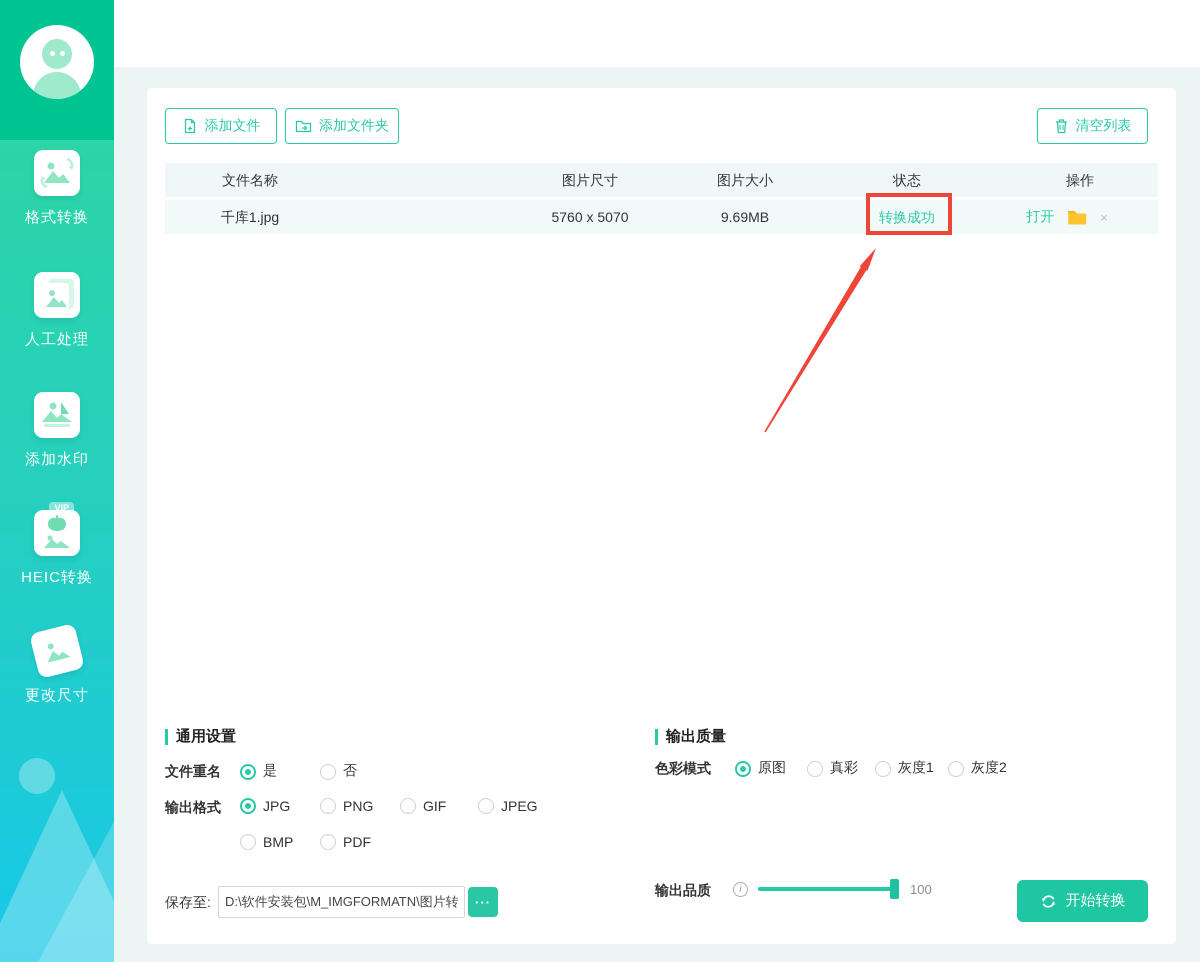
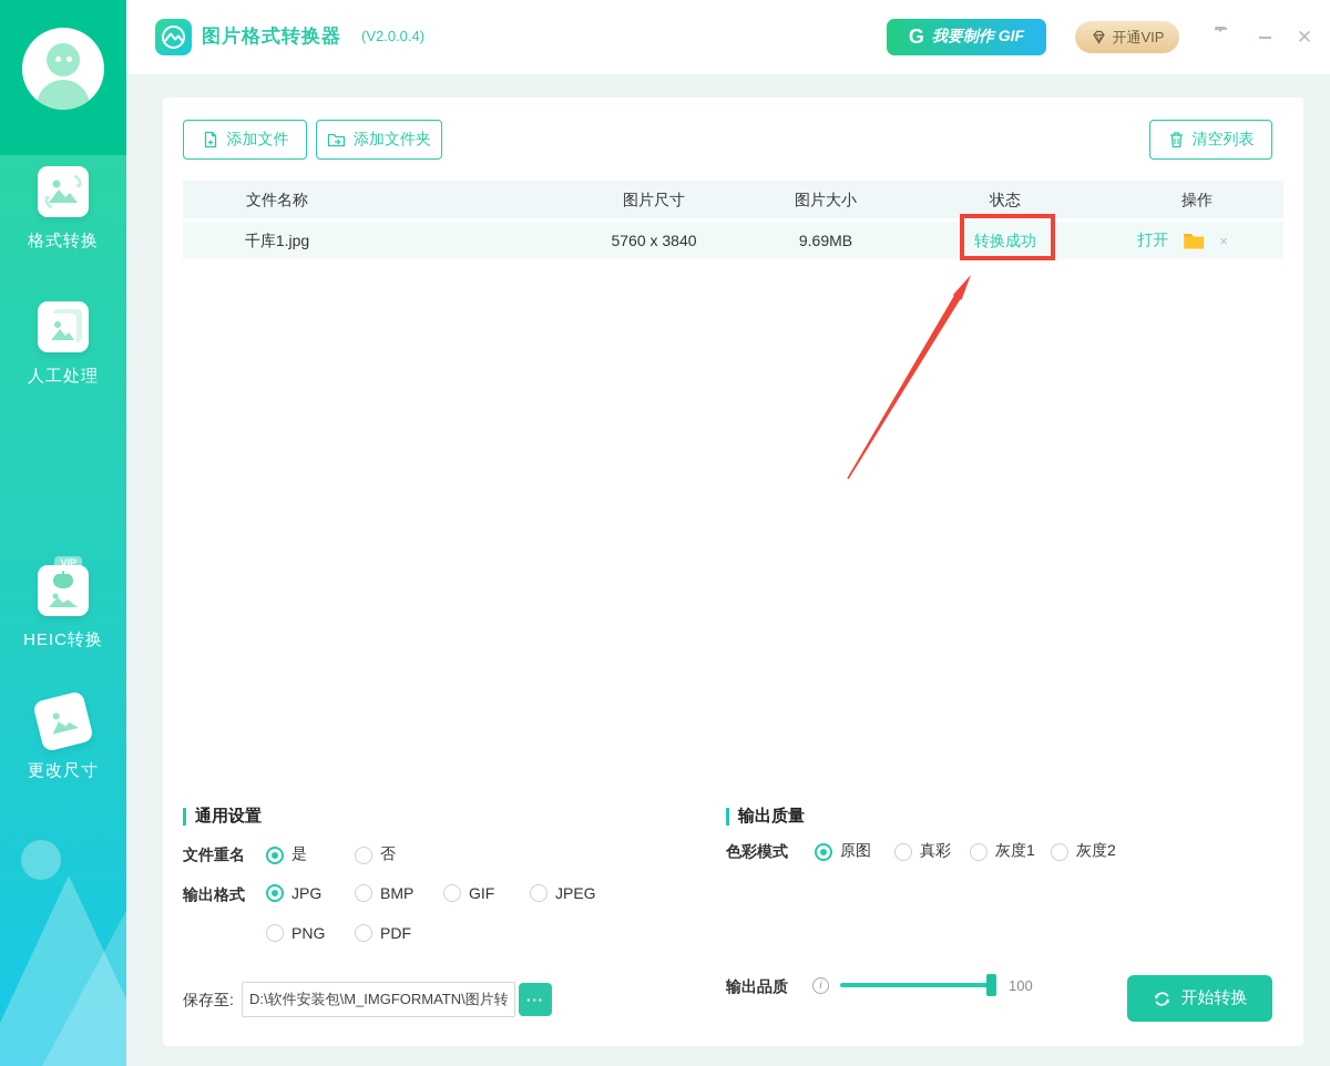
  格式转换
  人工处理
- 添加水印
  VIP
  HEIC转换
  更改尺寸
+ 图片格式转换器
+ (V2.0.0.4)
+ G
+ 我要制作 GIF
+ 开通VIP
+ ✕
  添加文件
  添加文件夹
  清空列表
  文件名称
  图片尺寸
  图片大小
  状态
  操作
  千库1.jpg
- 5760 x 5070
+ 5760 x 3840
  9.69MB
  转换成功
  打开
  ×
  通用设置
  文件重名
  是
  否
  输出格式
  JPG
- PNG
+ BMP
  GIF
  JPEG
- BMP
+ PNG
  PDF
  输出质量
  色彩模式
  原图
  真彩
  灰度1
  灰度2
  输出品质
  i
  100
  保存至:
  D:\软件安装包\M_IMGFORMATN\图片转
  ···
  开始转换
